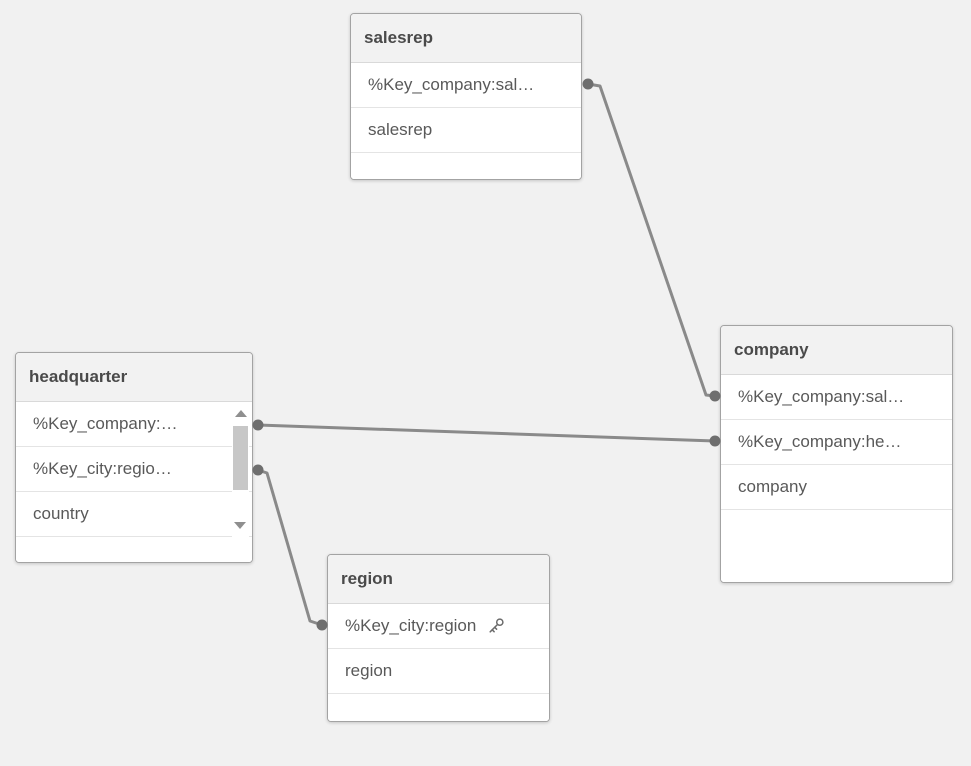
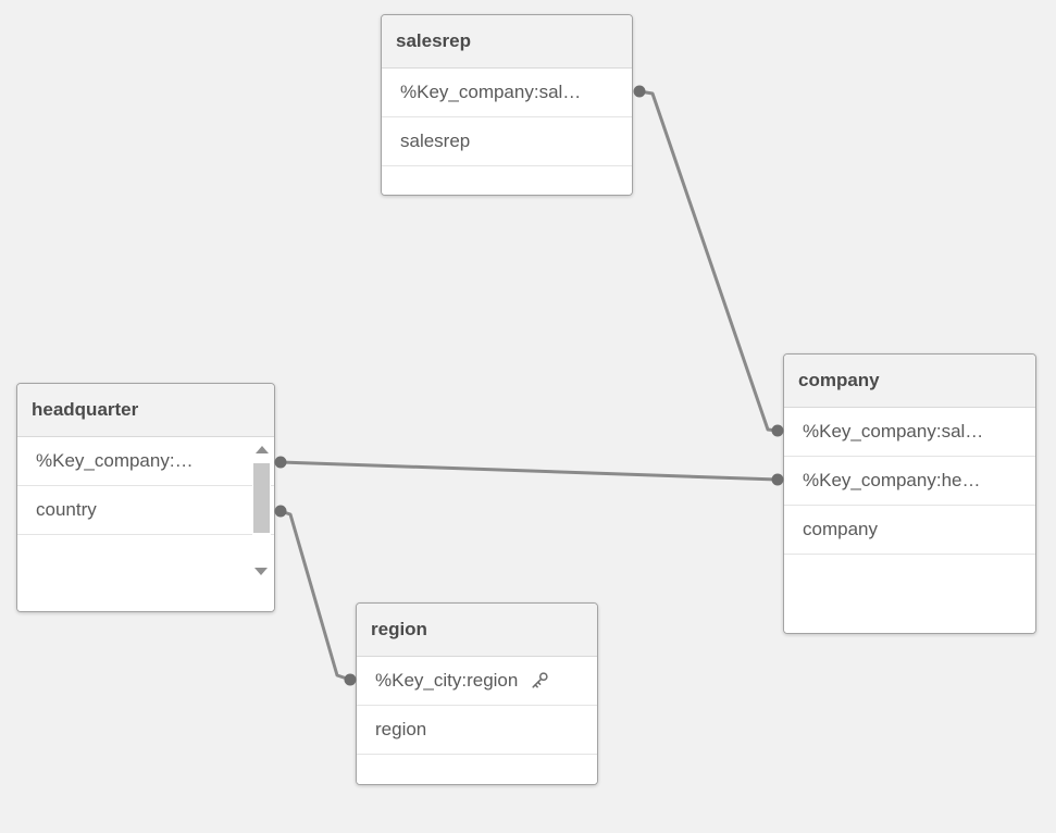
  salesrep
  %Key_company:sal…
  salesrep
  headquarter
  %Key_company:…
- %Key_city:regio…
  country
  region
  %Key_city:region
  region
  company
  %Key_company:sal…
  %Key_company:he…
  company
